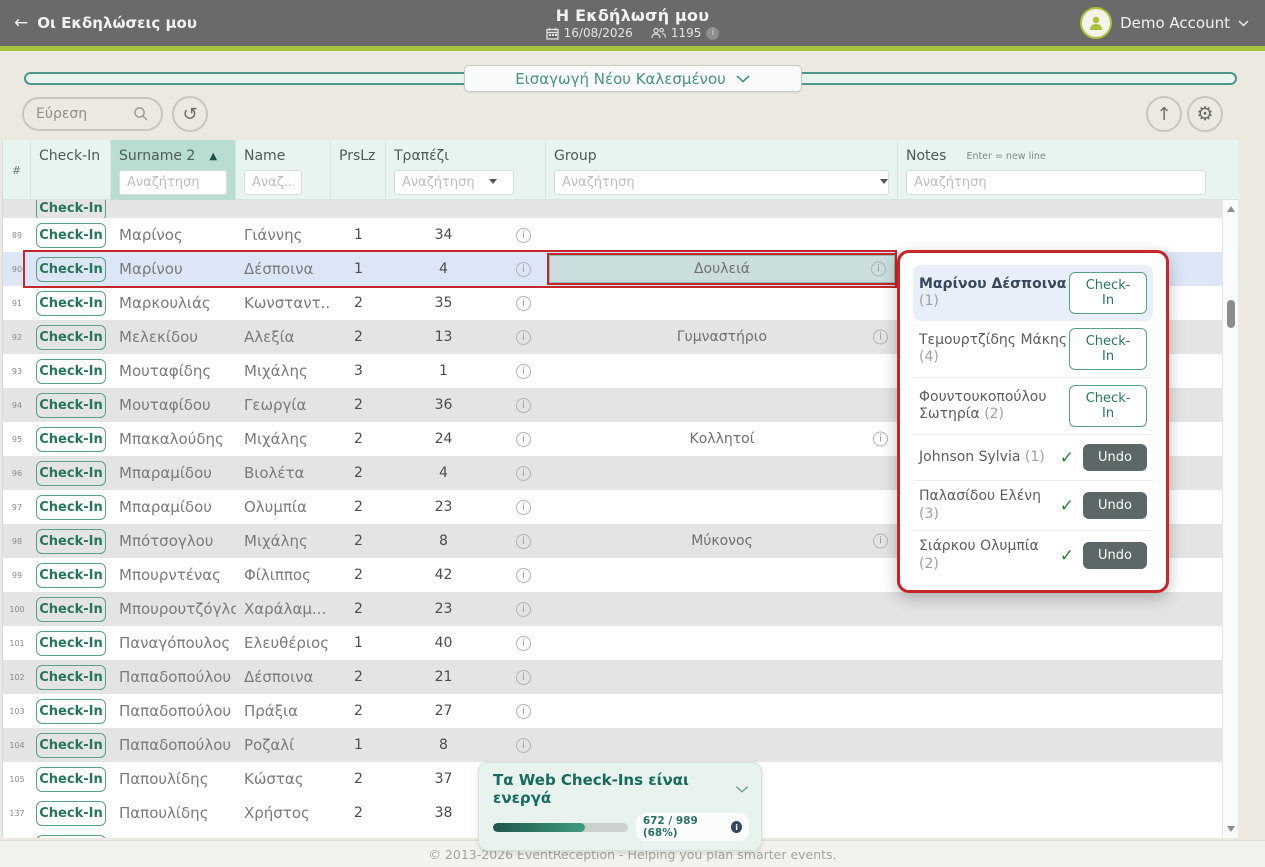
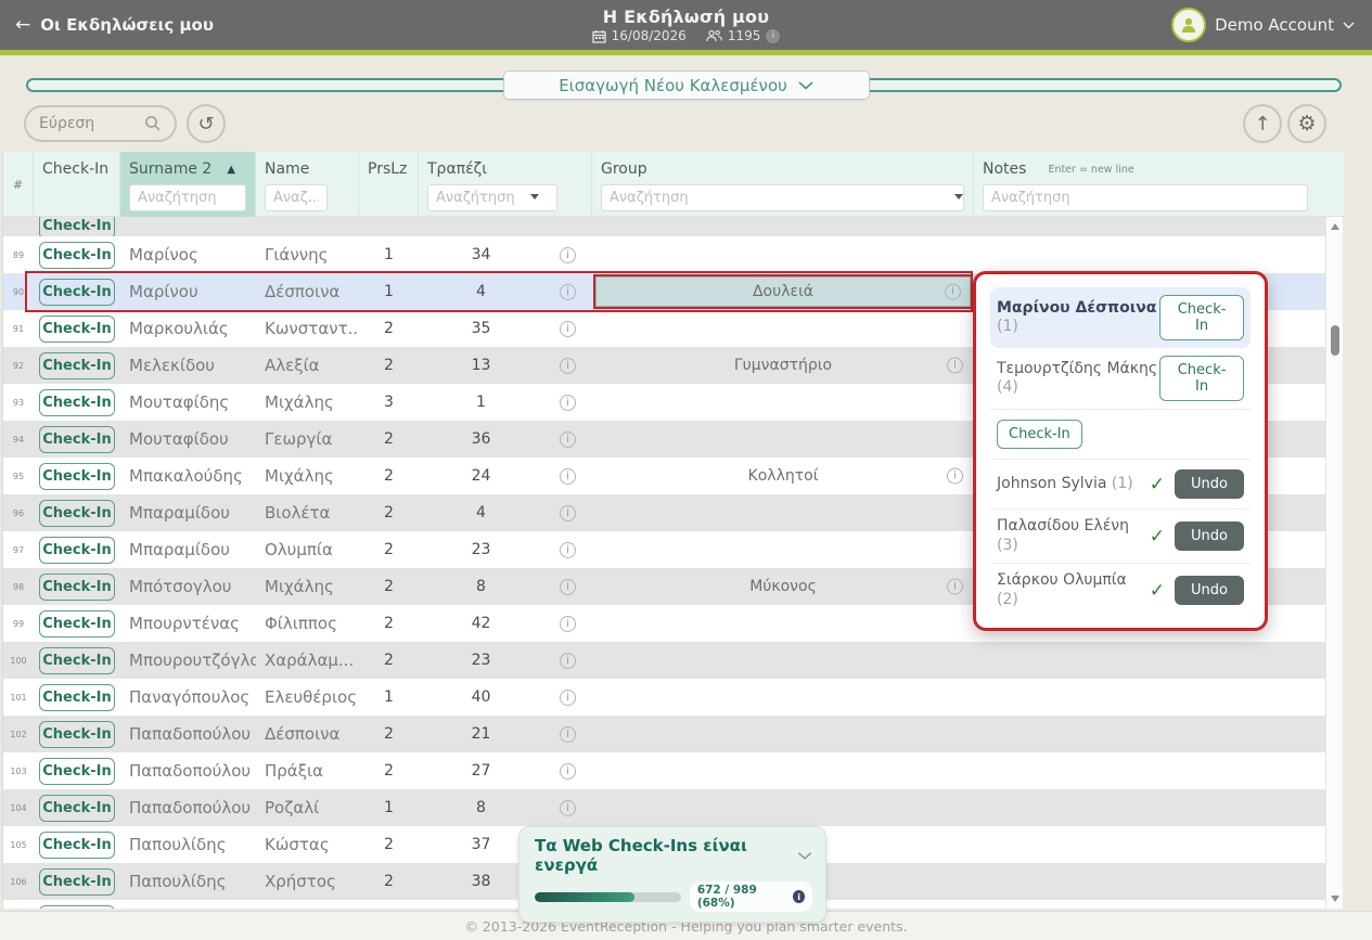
  ←
  Οι Εκδηλώσεις μου
  Η Εκδήλωσή μου
  16/08/2026
  1195
  i
  Demo Account
  Εισαγωγή Νέου Καλεσμένου
  Εύρεση
  ↺
  ↑
  ⚙
  #
  Check-In
  Surname 2
  ▲
  Αναζήτηση
  Name
  Αναζ..
  PrsLz
  Τραπέζι
  Αναζήτηση
  Group
  Αναζήτηση
  Notes
  Enter = new line
  Αναζήτηση
  Check-In
  89
  Check-In
  Μαρίνος
  Γιάννης
  1
  34
  i
  90
  Check-In
  Μαρίνου
  Δέσποινα
  1
  4
  i
  Δουλειά
  i
  91
  Check-In
  Μαρκουλιάς
  Κωνσταντ..
  2
  35
  i
  92
  Check-In
  Μελεκίδου
  Αλεξία
  2
  13
  i
  Γυμναστήριο
  i
  93
  Check-In
  Μουταφίδης
  Μιχάλης
  3
  1
  i
  94
  Check-In
  Μουταφίδου
  Γεωργία
  2
  36
  i
  95
  Check-In
  Μπακαλούδης
  Μιχάλης
  2
  24
  i
  Κολλητοί
  i
  96
  Check-In
  Μπαραμίδου
  Βιολέτα
  2
  4
  i
  97
  Check-In
  Μπαραμίδου
  Ολυμπία
  2
  23
  i
  98
  Check-In
  Μπότσογλου
  Μιχάλης
  2
  8
  i
  Μύκονος
  i
  99
  Check-In
  Μπουρντένας
  Φίλιππος
  2
  42
  i
  100
  Check-In
  Μπουρουτζόγλο
  Χαράλαμ...
  2
  23
  i
  101
  Check-In
  Παναγόπουλος
  Ελευθέριος
  1
  40
  i
  102
  Check-In
  Παπαδοπούλου
  Δέσποινα
  2
  21
  i
  103
  Check-In
  Παπαδοπούλου
  Πράξια
  2
  27
  i
  104
  Check-In
  Παπαδοπούλου
  Ροζαλί
  1
  8
  i
  105
  Check-In
  Παπουλίδης
  Κώστας
  2
  37
- 137
+ 106
  Check-In
  Παπουλίδης
  Χρήστος
  2
  38
  Μαρίνου Δέσποινα (1)
  Check-In
  Τεμουρτζίδης Μάκης (4)
  Check-In
- Φουντουκοπούλου Σωτηρία (2)
  Check-In
  Johnson Sylvia (1)
  ✓
  Undo
  Παλασίδου Ελένη (3)
  ✓
  Undo
  Σιάρκου Ολυμπία (2)
  ✓
  Undo
  Τα Web Check-Ins είναι ενεργά
  672 / 989 (68%)
  i
  © 2013-2026 EventReception - Helping you plan smarter events.
